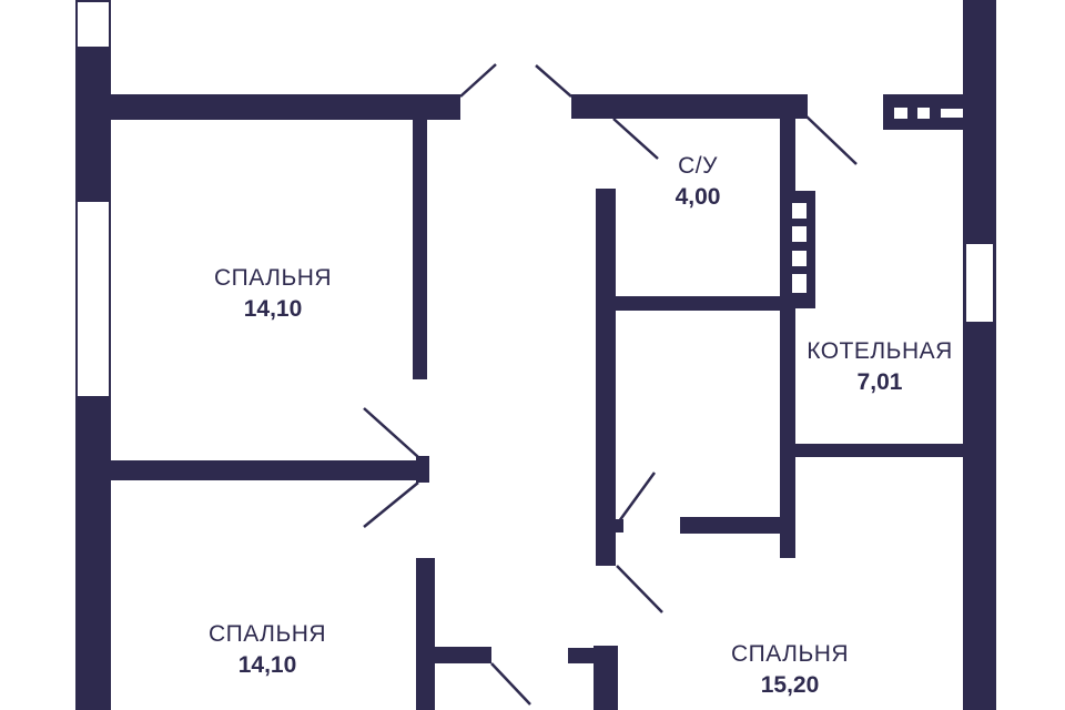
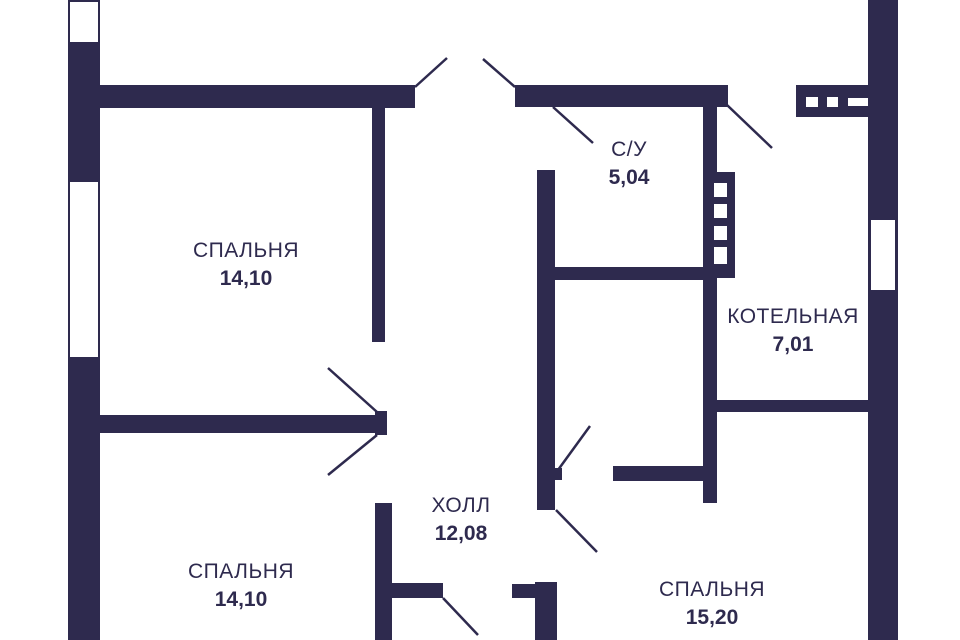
  СПАЛЬНЯ
  14,10
  С/У
- 4,00
+ 5,04
  КОТЕЛЬНАЯ
  7,01
+ ХОЛЛ
+ 12,08
  СПАЛЬНЯ
  14,10
  СПАЛЬНЯ
  15,20
